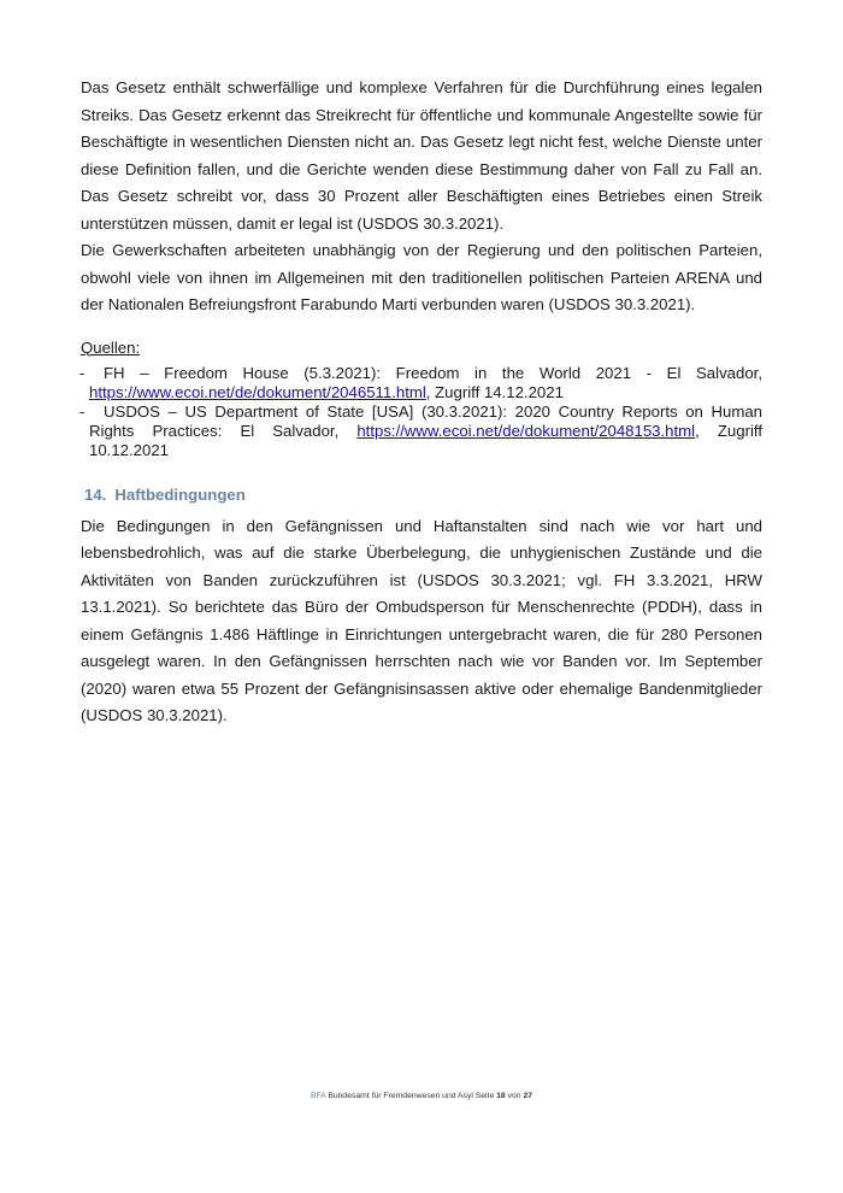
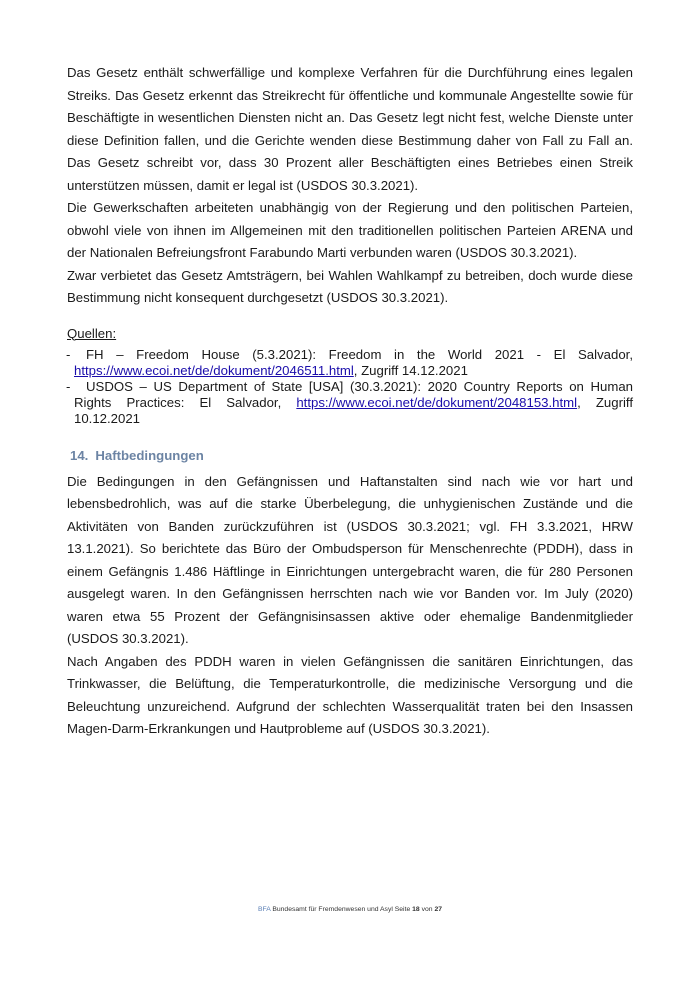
  Das Gesetz enthält schwerfällige und komplexe Verfahren für die Durchführung eines legalen Streiks. Das Gesetz erkennt das Streikrecht für öffentliche und kommunale Angestellte sowie für Beschäftigte in wesentlichen Diensten nicht an. Das Gesetz legt nicht fest, welche Dienste unter diese Definition fallen, und die Gerichte wenden diese Bestimmung daher von Fall zu Fall an. Das Gesetz schreibt vor, dass 30 Prozent aller Beschäftigten eines Betriebes einen Streik unterstützen müssen, damit er legal ist (USDOS 30.3.2021).
  Die Gewerkschaften arbeiteten unabhängig von der Regierung und den politischen Parteien, obwohl viele von ihnen im Allgemeinen mit den traditionellen politischen Parteien ARENA und der Nationalen Befreiungsfront Farabundo Marti verbunden waren (USDOS 30.3.2021).
+ Zwar verbietet das Gesetz Amtsträgern, bei Wahlen Wahlkampf zu betreiben, doch wurde diese Bestimmung nicht konsequent durchgesetzt (USDOS 30.3.2021).
  Quellen:
  -
  FH – Freedom House (5.3.2021): Freedom in the World 2021 - El Salvador, https://www.ecoi.net/de/dokument/2046511.html, Zugriff 14.12.2021
  -
  USDOS – US Department of State [USA] (30.3.2021): 2020 Country Reports on Human Rights Practices: El Salvador, https://www.ecoi.net/de/dokument/2048153.html, Zugriff 10.12.2021
  14. Haftbedingungen
- Die Bedingungen in den Gefängnissen und Haftanstalten sind nach wie vor hart und lebensbedrohlich, was auf die starke Überbelegung, die unhygienischen Zustände und die Aktivitäten von Banden zurückzuführen ist (USDOS 30.3.2021; vgl. FH 3.3.2021, HRW 13.1.2021). So berichtete das Büro der Ombudsperson für Menschenrechte (PDDH), dass in einem Gefängnis 1.486 Häftlinge in Einrichtungen untergebracht waren, die für 280 Personen ausgelegt waren. In den Gefängnissen herrschten nach wie vor Banden vor. Im September (2020) waren etwa 55 Prozent der Gefängnisinsassen aktive oder ehemalige Bandenmitglieder (USDOS 30.3.2021).
+ Die Bedingungen in den Gefängnissen und Haftanstalten sind nach wie vor hart und lebensbedrohlich, was auf die starke Überbelegung, die unhygienischen Zustände und die Aktivitäten von Banden zurückzuführen ist (USDOS 30.3.2021; vgl. FH 3.3.2021, HRW 13.1.2021). So berichtete das Büro der Ombudsperson für Menschenrechte (PDDH), dass in einem Gefängnis 1.486 Häftlinge in Einrichtungen untergebracht waren, die für 280 Personen ausgelegt waren. In den Gefängnissen herrschten nach wie vor Banden vor. Im July (2020) waren etwa 55 Prozent der Gefängnisinsassen aktive oder ehemalige Bandenmitglieder (USDOS 30.3.2021).
+ Nach Angaben des PDDH waren in vielen Gefängnissen die sanitären Einrichtungen, das Trinkwasser, die Belüftung, die Temperaturkontrolle, die medizinische Versorgung und die Beleuchtung unzureichend. Aufgrund der schlechten Wasserqualität traten bei den Insassen Magen-Darm-Erkrankungen und Hautprobleme auf (USDOS 30.3.2021).
